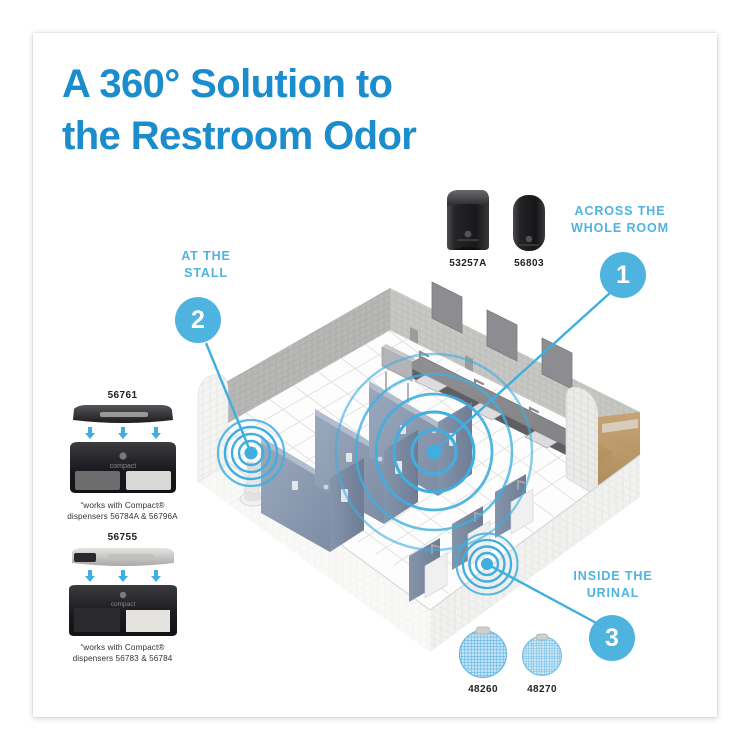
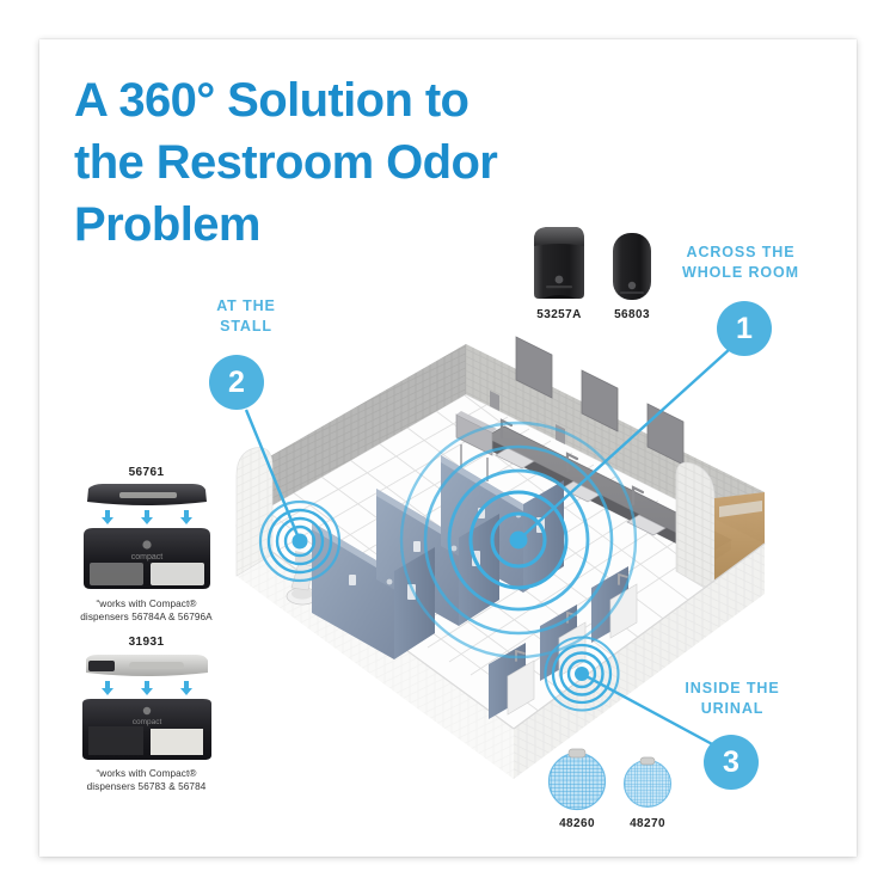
  A 360° Solution to
  the Restroom Odor
+ Problem
  ACROSS THE
  WHOLE ROOM
  1
  53257A
  56803
  AT THE
  STALL
  2
  56761
  “works with Compact®
  dispensers 56784A & 56796A
- 56755
+ 31931
  “works with Compact®
  dispensers 56783 & 56784
  INSIDE THE
  URINAL
  3
  48260
  48270
